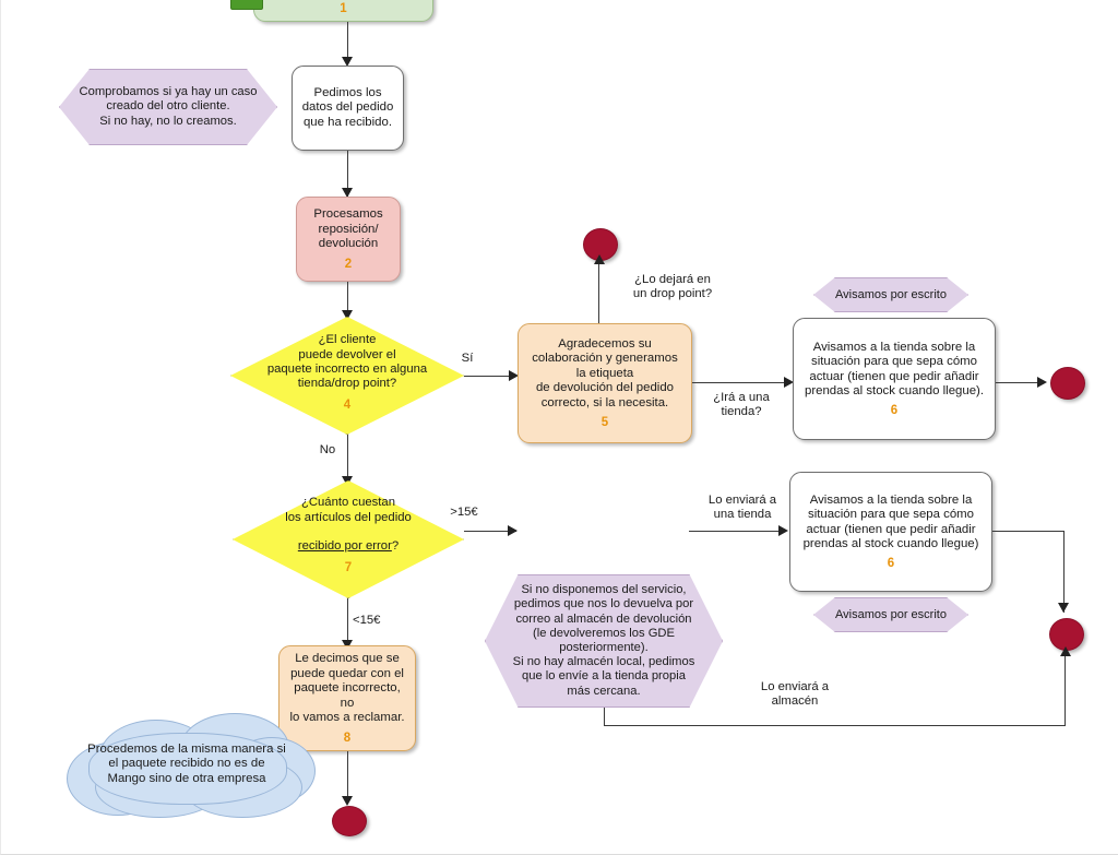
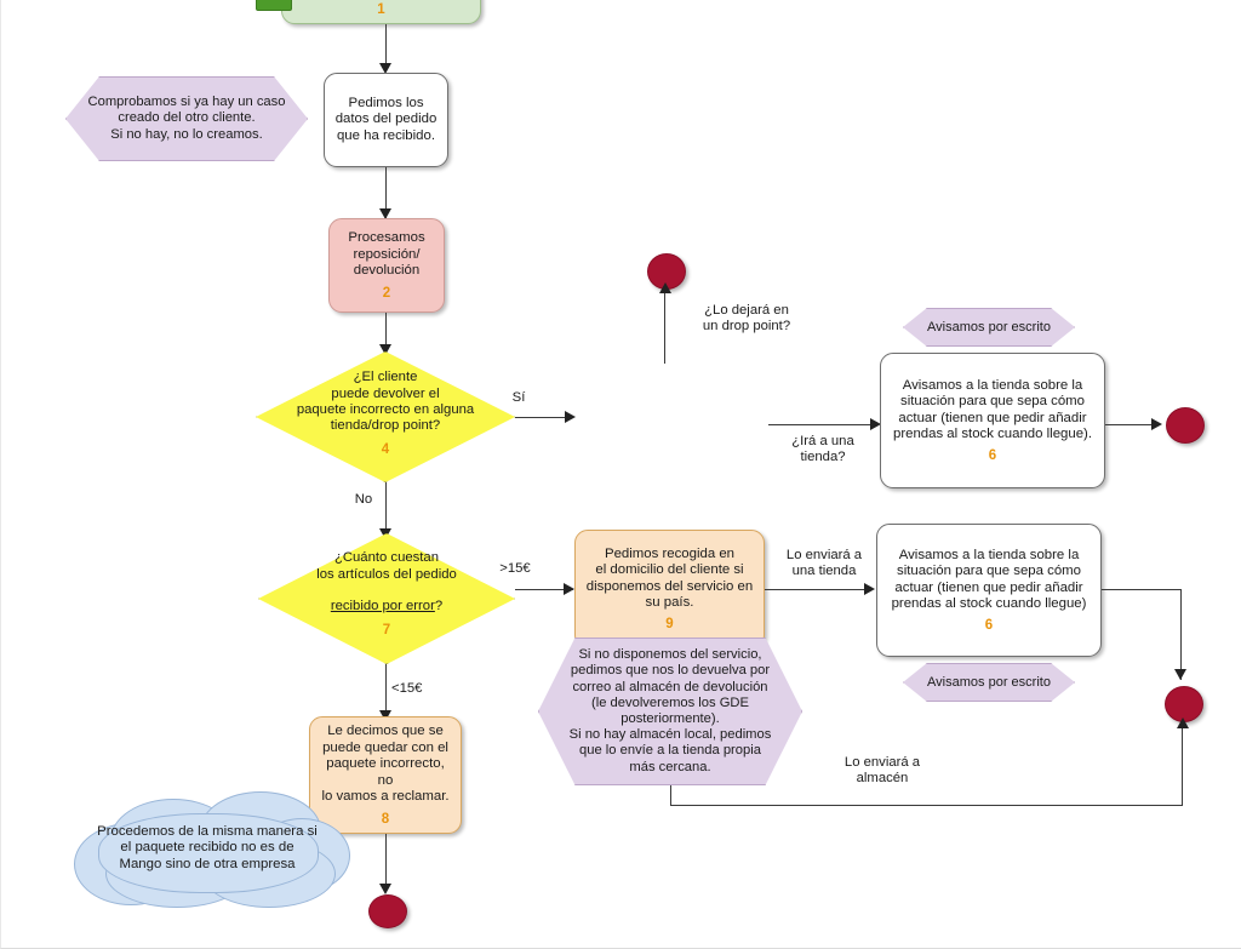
  1
  Comprobamos si ya hay un caso
  creado del otro cliente.
  Si no hay, no lo creamos.
  Pedimos los
  datos del pedido
  que ha recibido.
  Procesamos
  reposición/
  devolución
  2
  ¿El cliente
  puede devolver el
  paquete incorrecto en alguna
  tienda/drop point?
  4
  Sí
  No
  ¿Lo dejará en
  un drop point?
- Agradecemos su
- colaboración y generamos
- la etiqueta
- de devolución del pedido
- correcto, si la necesita.
- 5
  ¿Irá a una
  tienda?
  Avisamos por escrito
  Avisamos a la tienda sobre la
  situación para que sepa cómo
  actuar (tienen que pedir añadir
  prendas al stock cuando llegue).
  6
  ¿Cuánto cuestan
  los artículos del pedido
  recibido por error?
  7
  >15€
  <15€
+ Pedimos recogida en
+ el domicilio del cliente si
+ disponemos del servicio en
+ su país.
+ 9
  Lo enviará a
  una tienda
  Si no disponemos del servicio,
  pedimos que nos lo devuelva por
  correo al almacén de devolución
  (le devolveremos los GDE
  posteriormente).
  Si no hay almacén local, pedimos
  que lo envíe a la tienda propia
  más cercana.
  Avisamos a la tienda sobre la
  situación para que sepa cómo
  actuar (tienen que pedir añadir
  prendas al stock cuando llegue)
  6
  Avisamos por escrito
  Lo enviará a
  almacén
  Le decimos que se
  puede quedar con el
  paquete incorrecto, no
  lo vamos a reclamar.
  8
  Procedemos de la misma manera si
  el paquete recibido no es de
  Mango sino de otra empresa
